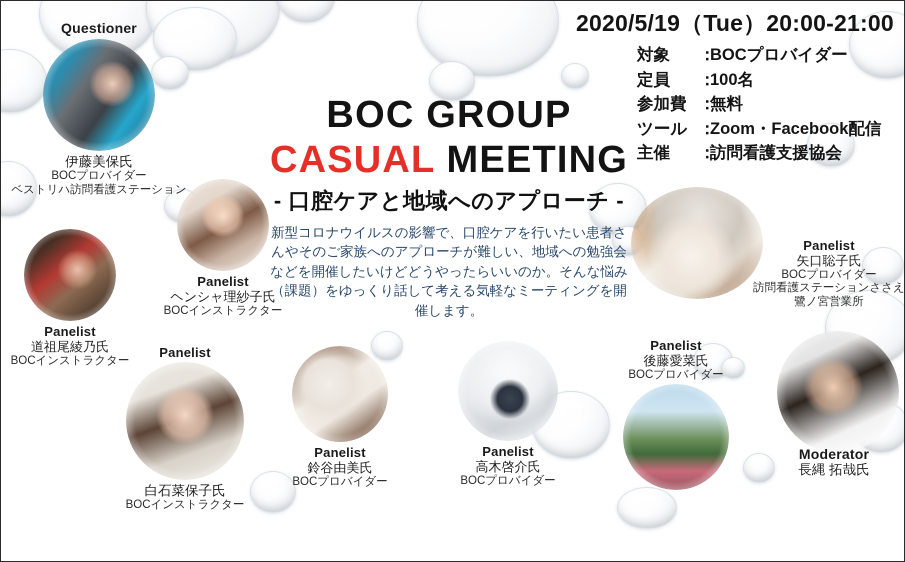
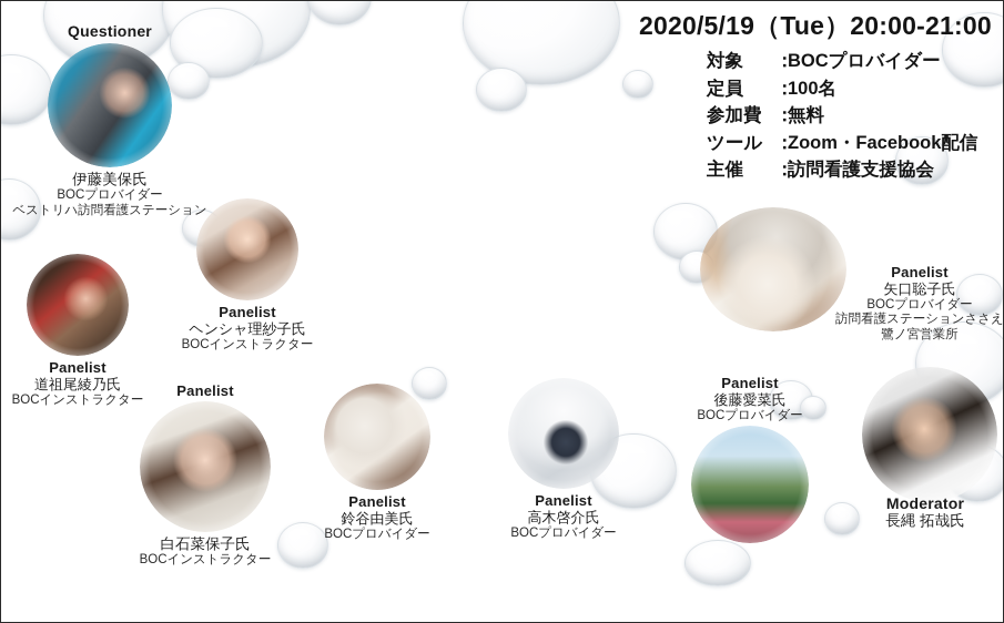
  2020/5/19（Tue）20:00-21:00
  対象
  ：
  BOCプロバイダー
  定員
  ：
  100名
  参加費
  ：
  無料
  ツール
  ：
  Zoom・Facebook配信
  主催
  ：
  訪問看護支援協会
- BOC GROUP
- CASUAL MEETING
- - 口腔ケアと地域へのアプローチ -
- 新型コロナウイルスの影響で、口腔ケアを行いたい患者さんやそのご家族へのアプローチが難しい、地域への勉強会などを開催したいけどどうやったらいいのか。そんな悩み（課題）をゆっくり話して考える気軽なミーティングを開催します。
  Questioner
  伊藤美保氏
  BOCプロバイダー
  ベストリハ訪問看護ステーション
  Panelist
  ヘンシャ理紗子氏
  BOCインストラクター
  Panelist
  道祖尾綾乃氏
  BOCインストラクター
  Panelist
  白石菜保子氏
  BOCインストラクター
  Panelist
  鈴谷由美氏
  BOCプロバイダー
  Panelist
  高木啓介氏
  BOCプロバイダー
  Panelist
  後藤愛菜氏
  BOCプロバイダー
  Panelist
  矢口聡子氏
  BOCプロバイダー
  訪問看護ステーションささえ
  鷺ノ宮営業所
  Moderator
  長縄 拓哉氏
